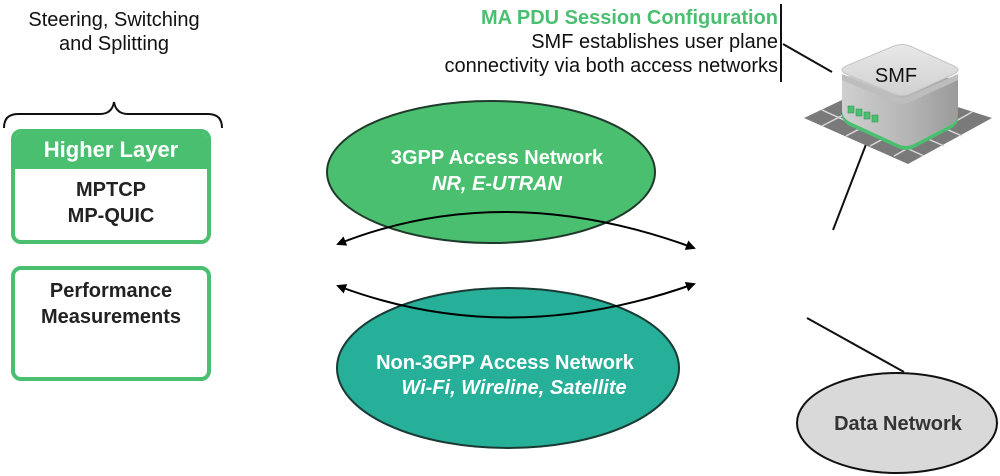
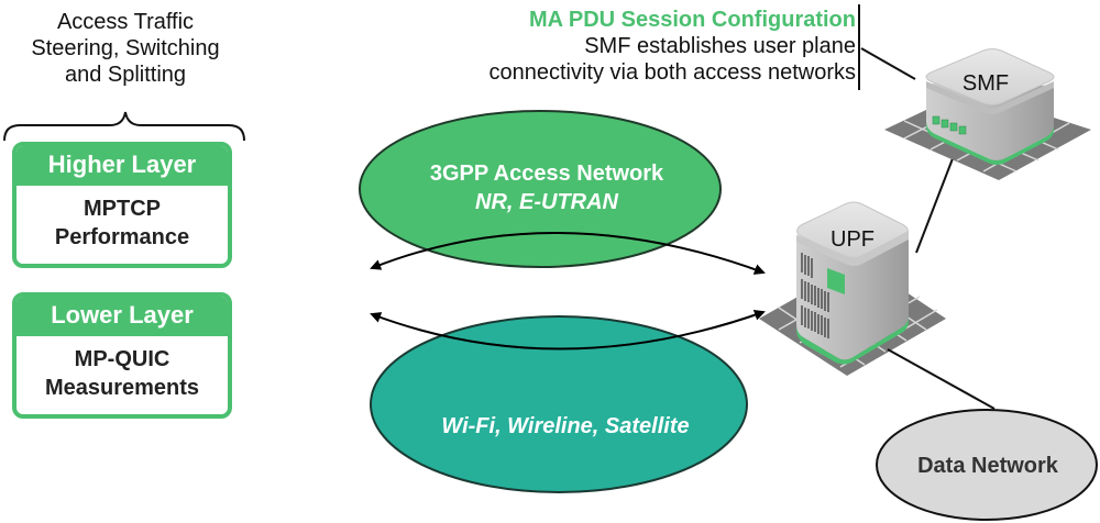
+ Access Traffic
  Steering, Switching
  and Splitting
  Higher Layer
  MPTCP
- MP-QUIC
+ Performance
+ Lower Layer
- Performance
+ MP-QUIC
  Measurements
  MA PDU Session Configuration
  SMF establishes user plane
  connectivity via both access networks
  3GPP Access Network
  NR, E-UTRAN
- Non-3GPP Access Network
  Wi-Fi, Wireline, Satellite
+ UPF
  SMF
  Data Network
